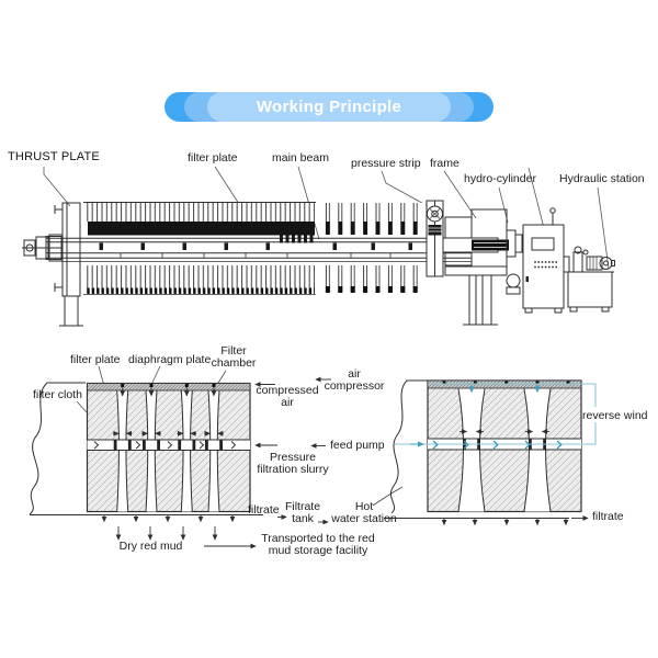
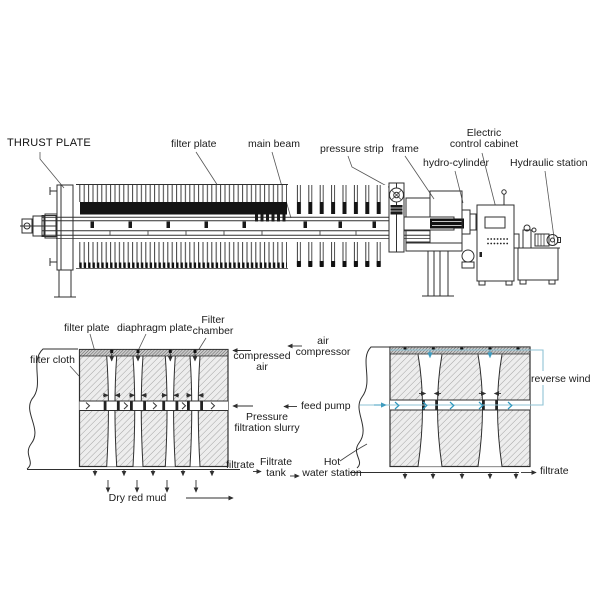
- Working Principle
  THRUST PLATE
  filter plate
  main beam
  pressure strip
  frame
+ Electric
+ control cabinet
  hydro-cylinder
  Hydraulic station
  filter plate
  diaphragm plate
  Filter
  chamber
  filter cloth
  compressed
  air
  air
  compressor
  feed pump
  Pressure
  filtration slurry
  filtrate
  Filtrate
  tank
  Hot
  water station
  Dry red mud
- Transported to the red
- mud storage facility
  reverse wind
  filtrate
